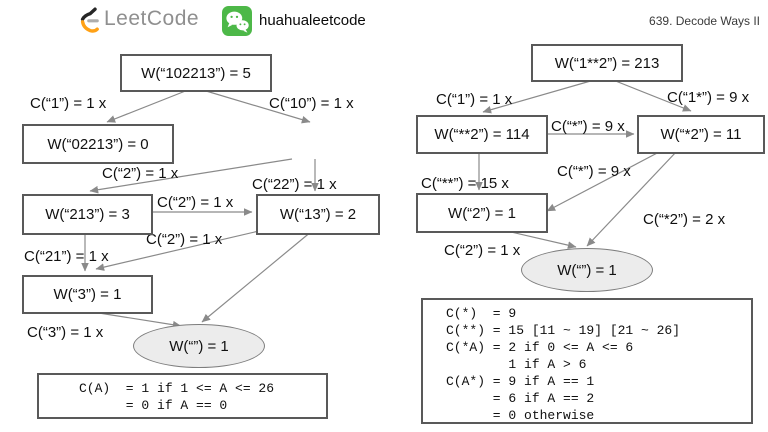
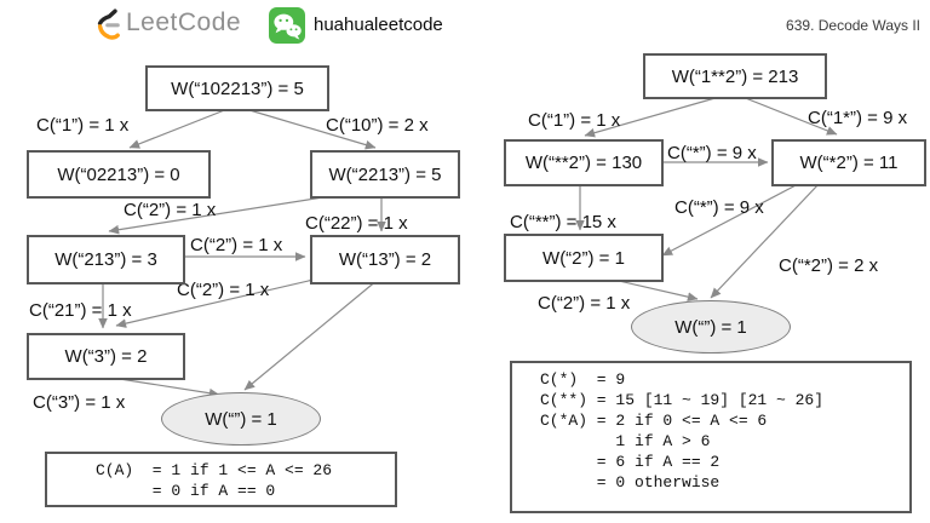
  LeetCode
  huahualeetcode
  639. Decode Ways II
  W(“102213”) = 5
  W(“02213”) = 0
+ W(“2213”) = 5
  W(“213”) = 3
  W(“13”) = 2
- W(“3”) = 1
+ W(“3”) = 2
  W(“”) = 1
  C(“1”) = 1 x
- C(“10”) = 1 x
+ C(“10”) = 2 x
  C(“2”) = 1 x
  C(“22”) = 1 x
  C(“2”) = 1 x
  C(“2”) = 1 x
  C(“21”) = 1 x
  C(“3”) = 1 x
  C(A) = 1 if 1 <= A <= 26
  = 0 if A == 0
  W(“1**2”) = 213
- W(“**2”) = 114
+ W(“**2”) = 130
  W(“*2”) = 11
  W(“2”) = 1
  W(“”) = 1
  C(“1”) = 1 x
  C(“1*”) = 9 x
  C(“*”) = 9 x
  C(“**”) = 15 x
  C(“*”) = 9 x
  C(“*2”) = 2 x
  C(“2”) = 1 x
  C(*) = 9
  C(**) = 15 [11 ~ 19] [21 ~ 26]
  C(*A) = 2 if 0 <= A <= 6
  1 if A > 6
- C(A*) = 9 if A == 1
  = 6 if A == 2
  = 0 otherwise
